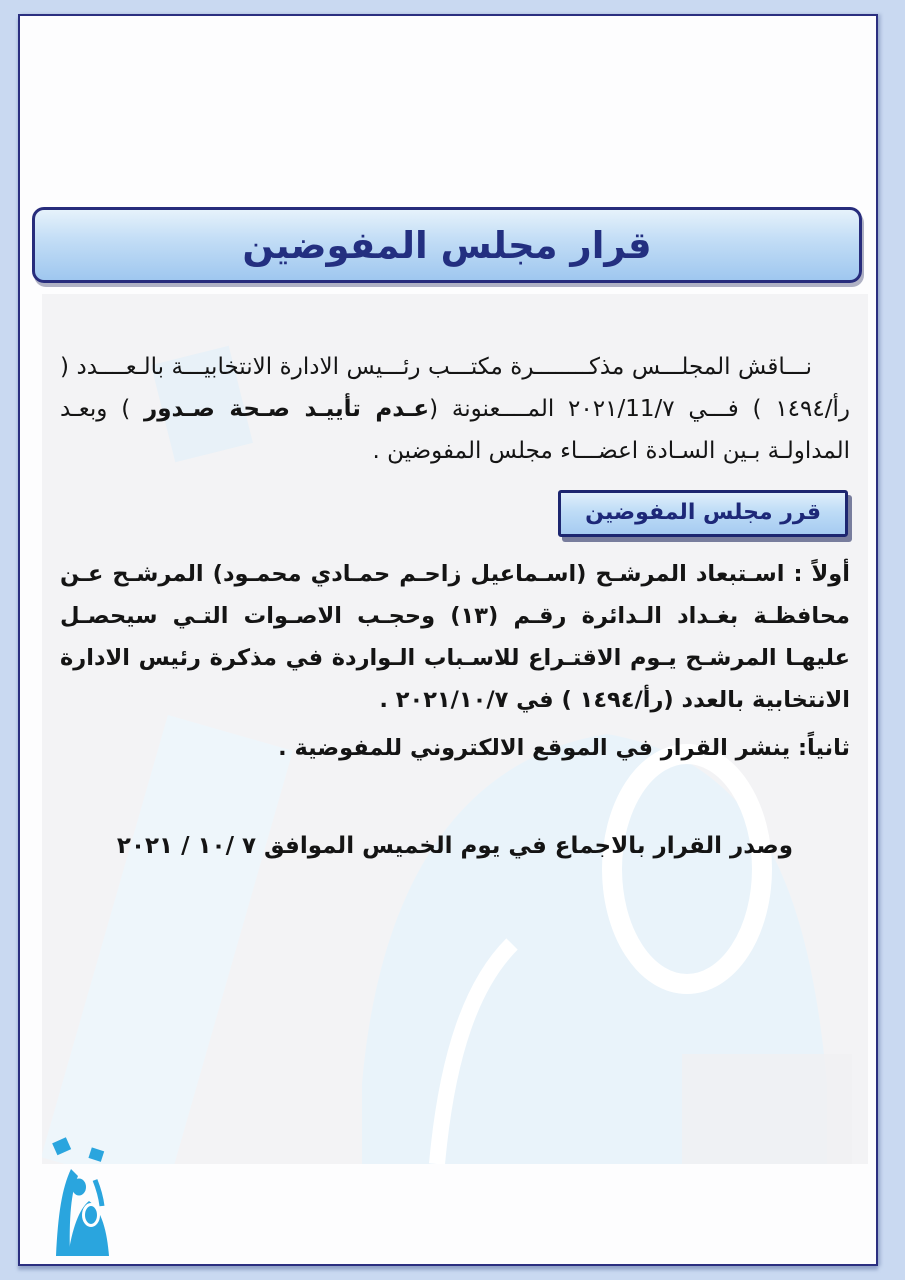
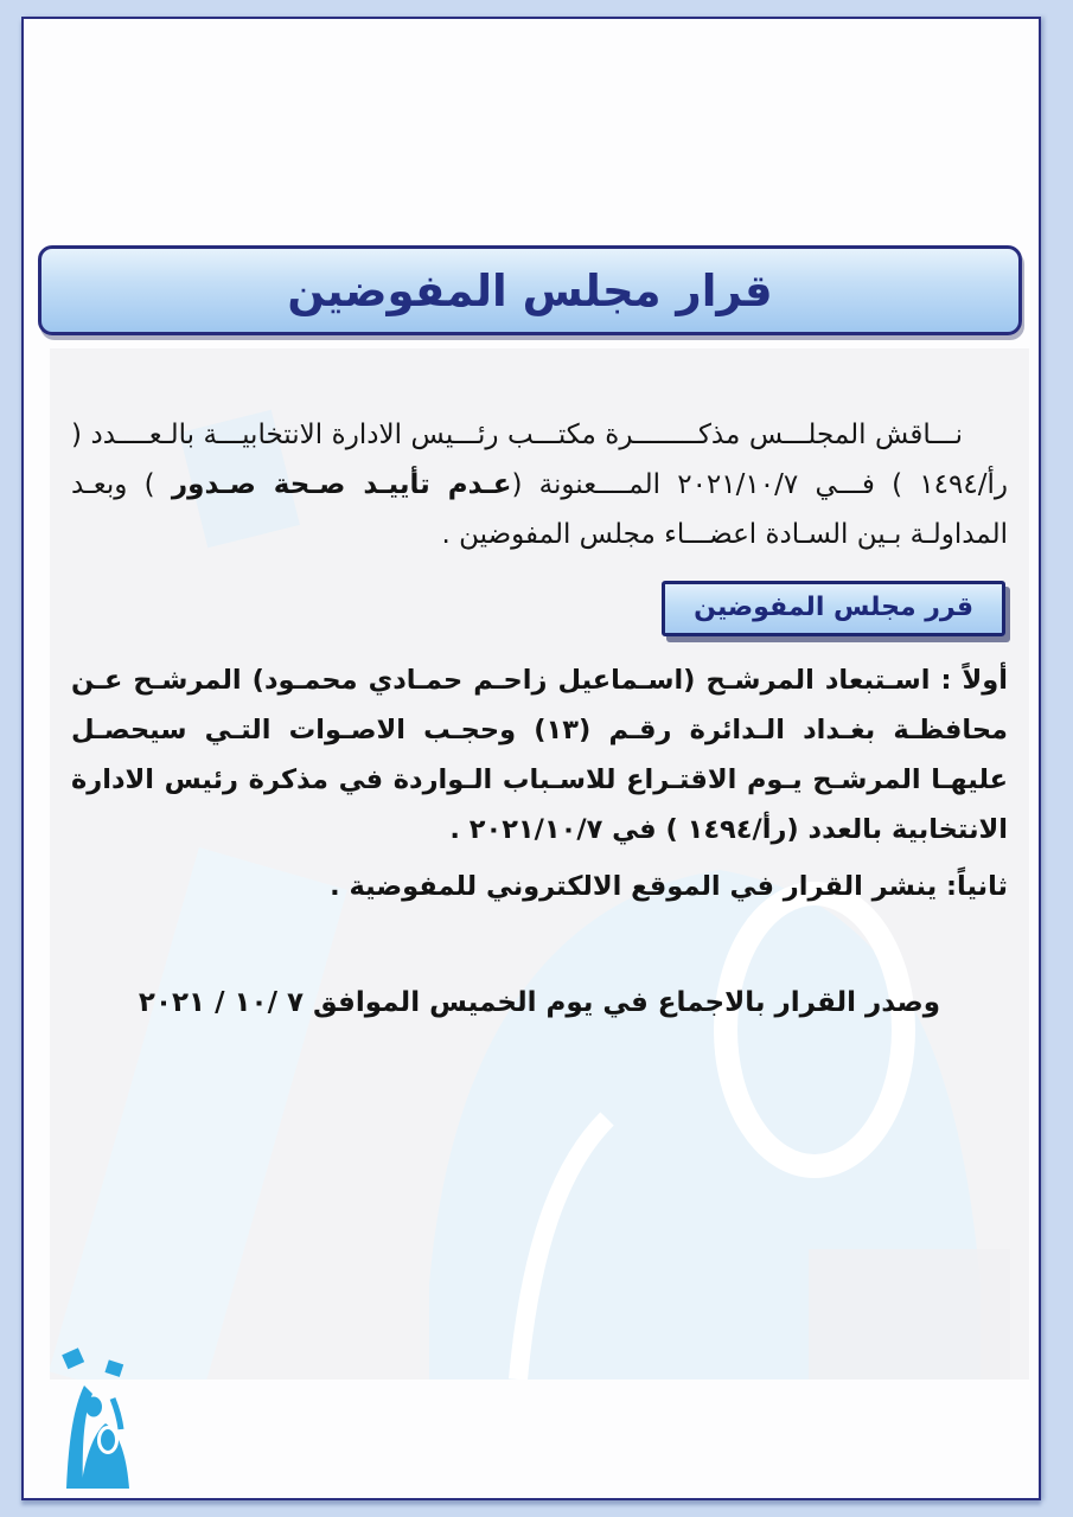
  قرار مجلس المفوضين
- نـــاقش المجلـــس مذكــــــــرة مكتـــب رئـــيس الادارة الانتخابيـــة بالـعــــدد ( رأ/١٤٩٤ ) فـــي ٢٠٢١/11/٧ المــــعنونة (عـدم تأييـد صـحة صـدور ) وبعـد المداولـة بـين السـادة اعضـــاء مجلس المفوضين .
+ نـــاقش المجلـــس مذكــــــــرة مكتـــب رئـــيس الادارة الانتخابيـــة بالـعــــدد ( رأ/١٤٩٤ ) فـــي ٢٠٢١/١٠/٧ المــــعنونة (عـدم تأييـد صـحة صـدور ) وبعـد المداولـة بـين السـادة اعضـــاء مجلس المفوضين .
  قرر مجلس المفوضين
  أولاً : اسـتبعاد المرشـح (اسـماعيل زاحـم حمـادي محمـود) المرشـح عـن محافظـة بغـداد الـدائرة رقـم (١٣) وحجـب الاصـوات التـي سيحصـل عليهـا المرشـح يـوم الاقتـراع للاسـباب الـواردة في مذكرة رئيس الادارة الانتخابية بالعدد (رأ/١٤٩٤ ) في ٢٠٢١/١٠/٧ .
  ثانياً: ينشر القرار في الموقع الالكتروني للمفوضية .
  وصدر القرار بالاجماع في يوم الخميس الموافق ٧ /١٠ / ٢٠٢١
